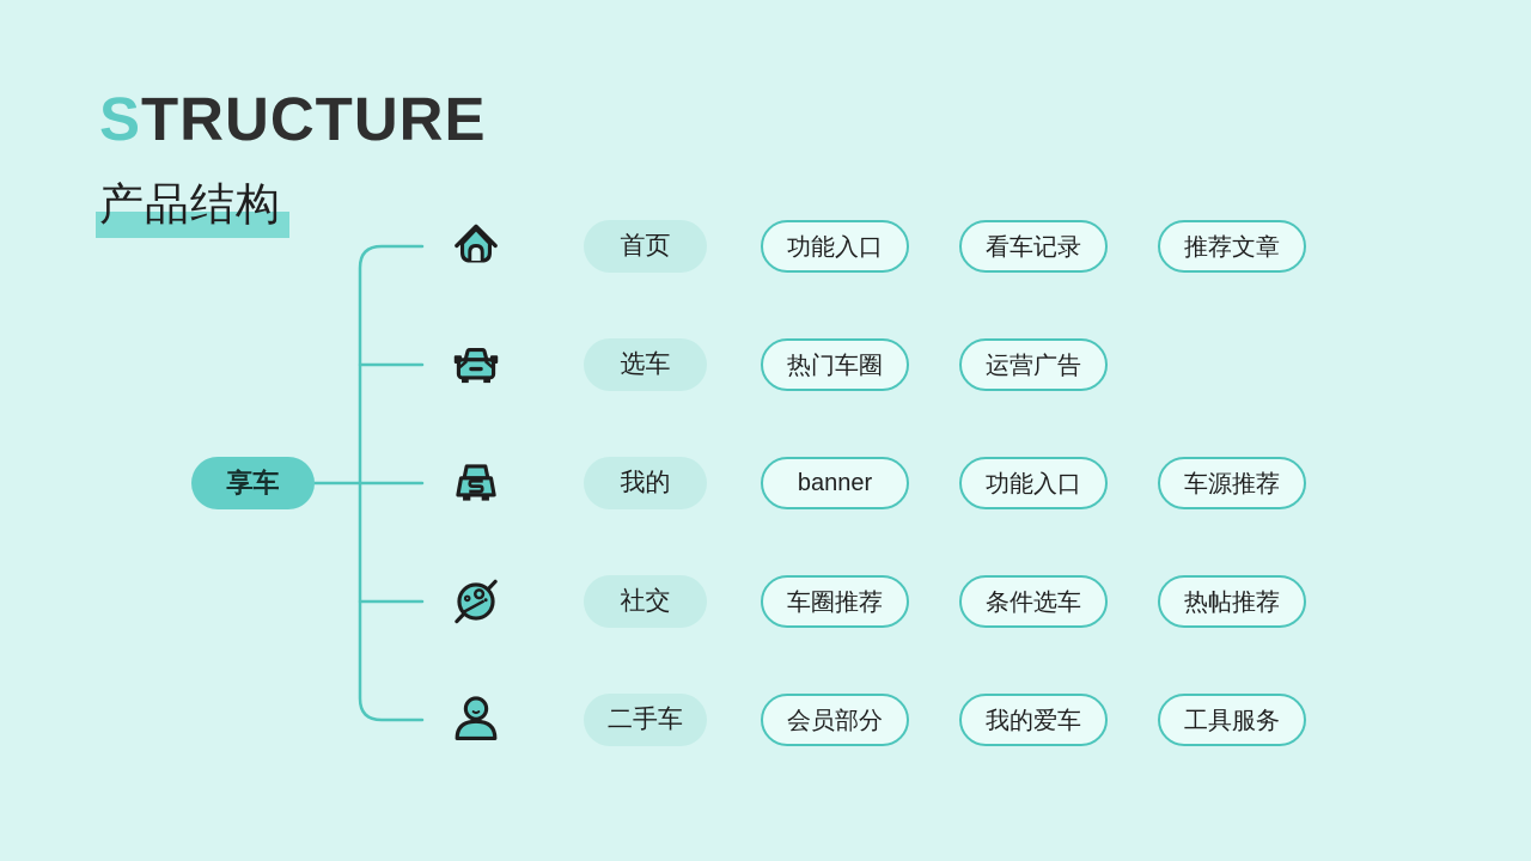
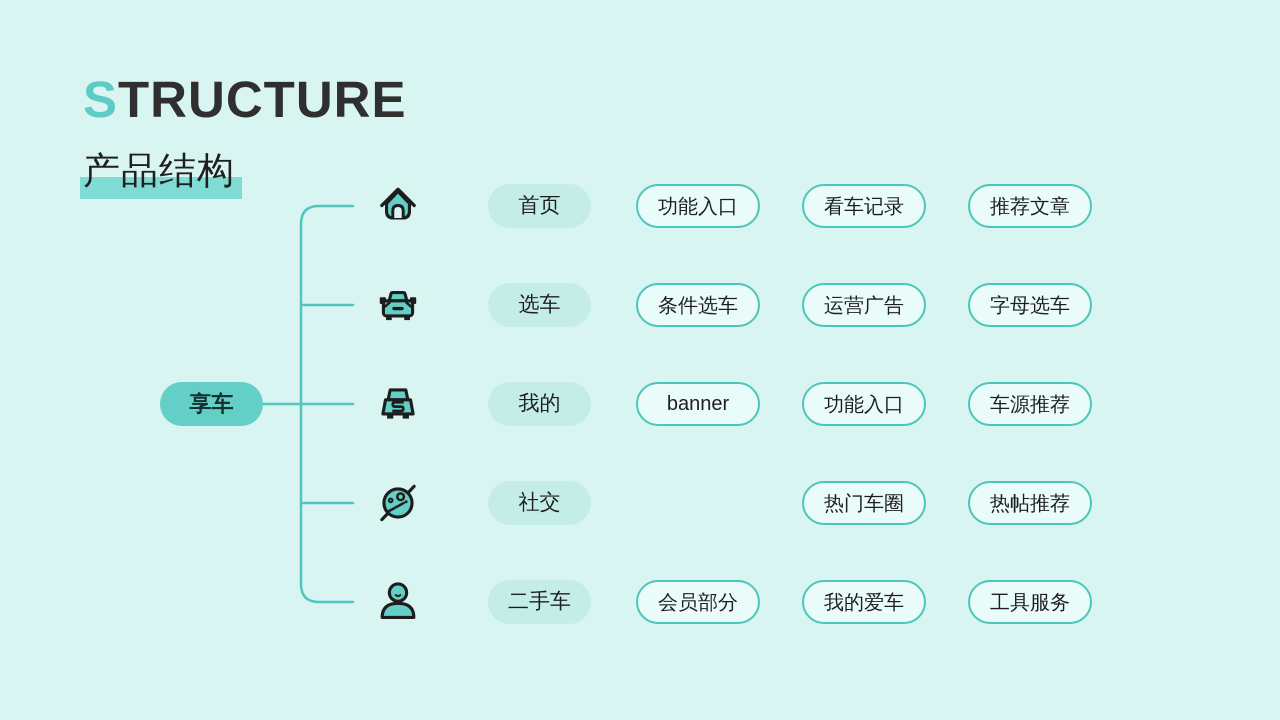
  STRUCTURE
  产品结构
  享车
  首页
  功能入口
  看车记录
  推荐文章
  选车
- 热门车圈
+ 条件选车
  运营广告
+ 字母选车
  我的
  banner
  功能入口
  车源推荐
  社交
- 车圈推荐
- 条件选车
+ 热门车圈
  热帖推荐
  二手车
  会员部分
  我的爱车
  工具服务
